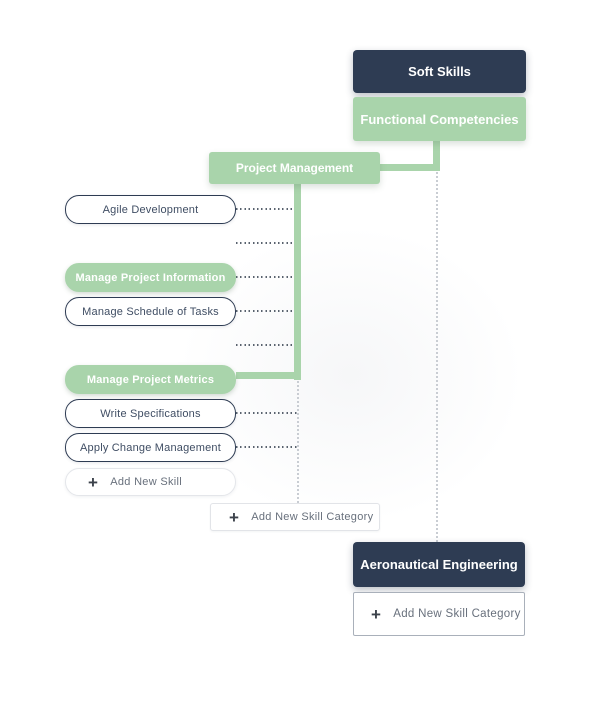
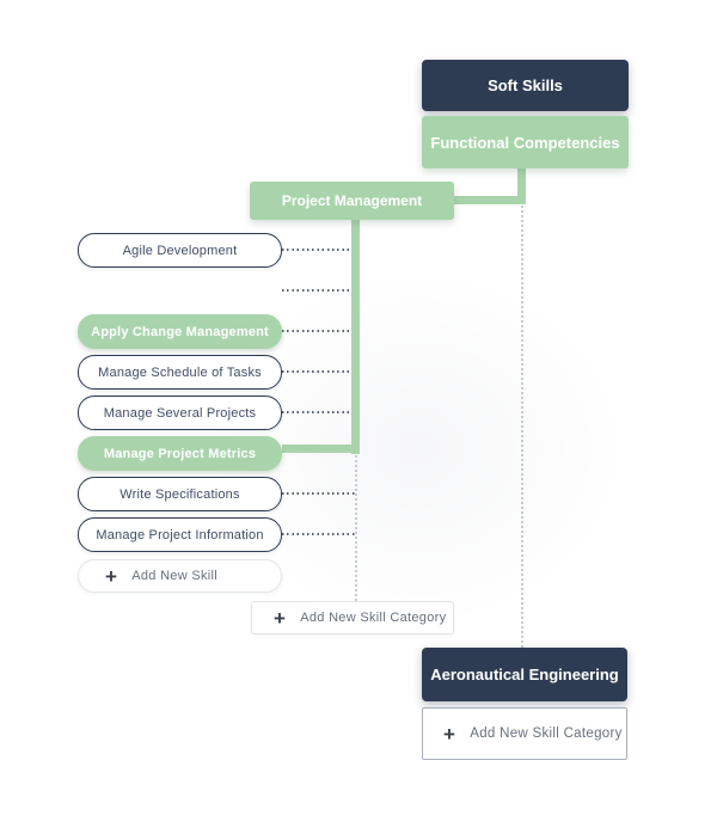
  Soft Skills
  Functional Competencies
  Project Management
  Agile Development
- Manage Project Information
+ Apply Change Management
  Manage Schedule of Tasks
+ Manage Several Projects
  Manage Project Metrics
  Write Specifications
- Apply Change Management
+ Manage Project Information
  +
  Add New Skill
  +
  Add New Skill Category
  Aeronautical Engineering
  +
  Add New Skill Category
